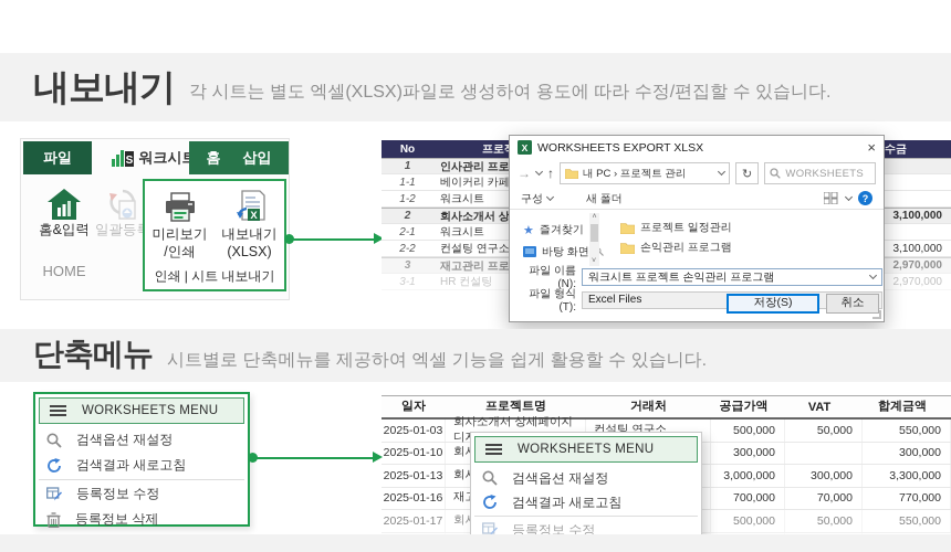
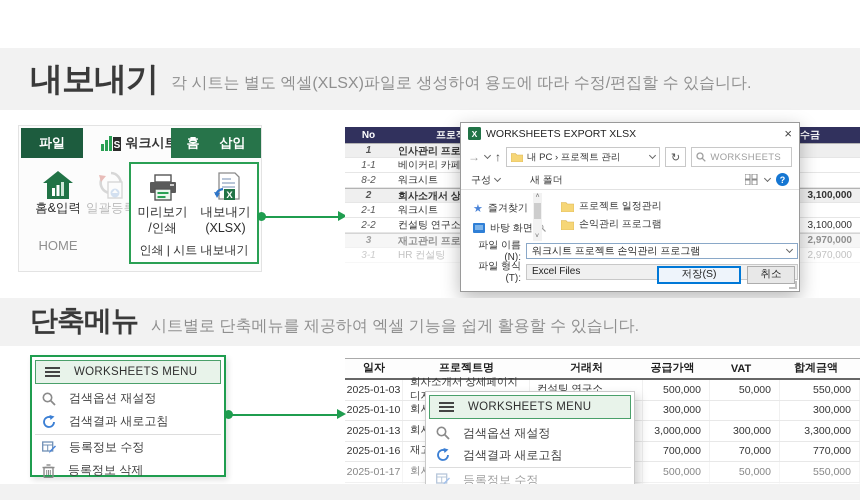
  내보내기
  각 시트는 별도 엑셀(XLSX)파일로 생성하여 용도에 따라 수정/편집할 수 있습니다.
  파일
  S
  워크시
  홈
  삽입
  홈&입력
  일괄등
  HOME
  미리보기
  /인쇄
  X
  내보내기
  (XLSX)
  인쇄 | 시트 내보내기
  No
  수금
  1
  1-1
  베이커리 카페
- 1-2
+ 8-2
  워크시트
  2
  3,100,000
  2-1
  워크시트
  2-2
  컨설팅 연구소
  3,100,000
  3
  2,970,000
  3-1
  HR 컨설팅
  2,970,000
  X
  WORKSHEETS EXPORT XLSX
  ×
  →
  ↑
  내 PC › 프로젝트 관리
  ↻
  WORKSHEETS
  구성
  새 폴더
  ?
  ★
  즐겨찾기
  바탕 화면
  프로젝트 일정관리
  손익관리 프로그램
  파일 이름(N):
  워크시트 프로젝트 손익관리 프로그램
  파일 형식(T):
  Excel Files
  저장(S)
  취소
  단축메뉴
  시트별로 단축메뉴를 제공하여 엑셀 기능을 쉽게 활용할 수 있습니다.
  WORKSHEETS MENU
  검색옵션 재설정
  검색결과 새로고침
  등록정보 수정
  등록정보 삭제
  일자
  프로젝트명
  거래처
  공급가액
  VAT
  합계금액
  2025-01-03
  회사소개서 상세페이지 디
  컨설팅 연구소
  500,000
  50,000
  550,000
  2025-01-10
  300,000
  300,000
  2025-01-13
  3,000,000
  300,000
  3,300,000
  2025-01-16
  700,000
  70,000
  770,000
  2025-01-17
  500,000
  50,000
  550,000
  WORKSHEETS MENU
  검색옵션 재설정
  검색결과 새로고침
  등록정보 수정
